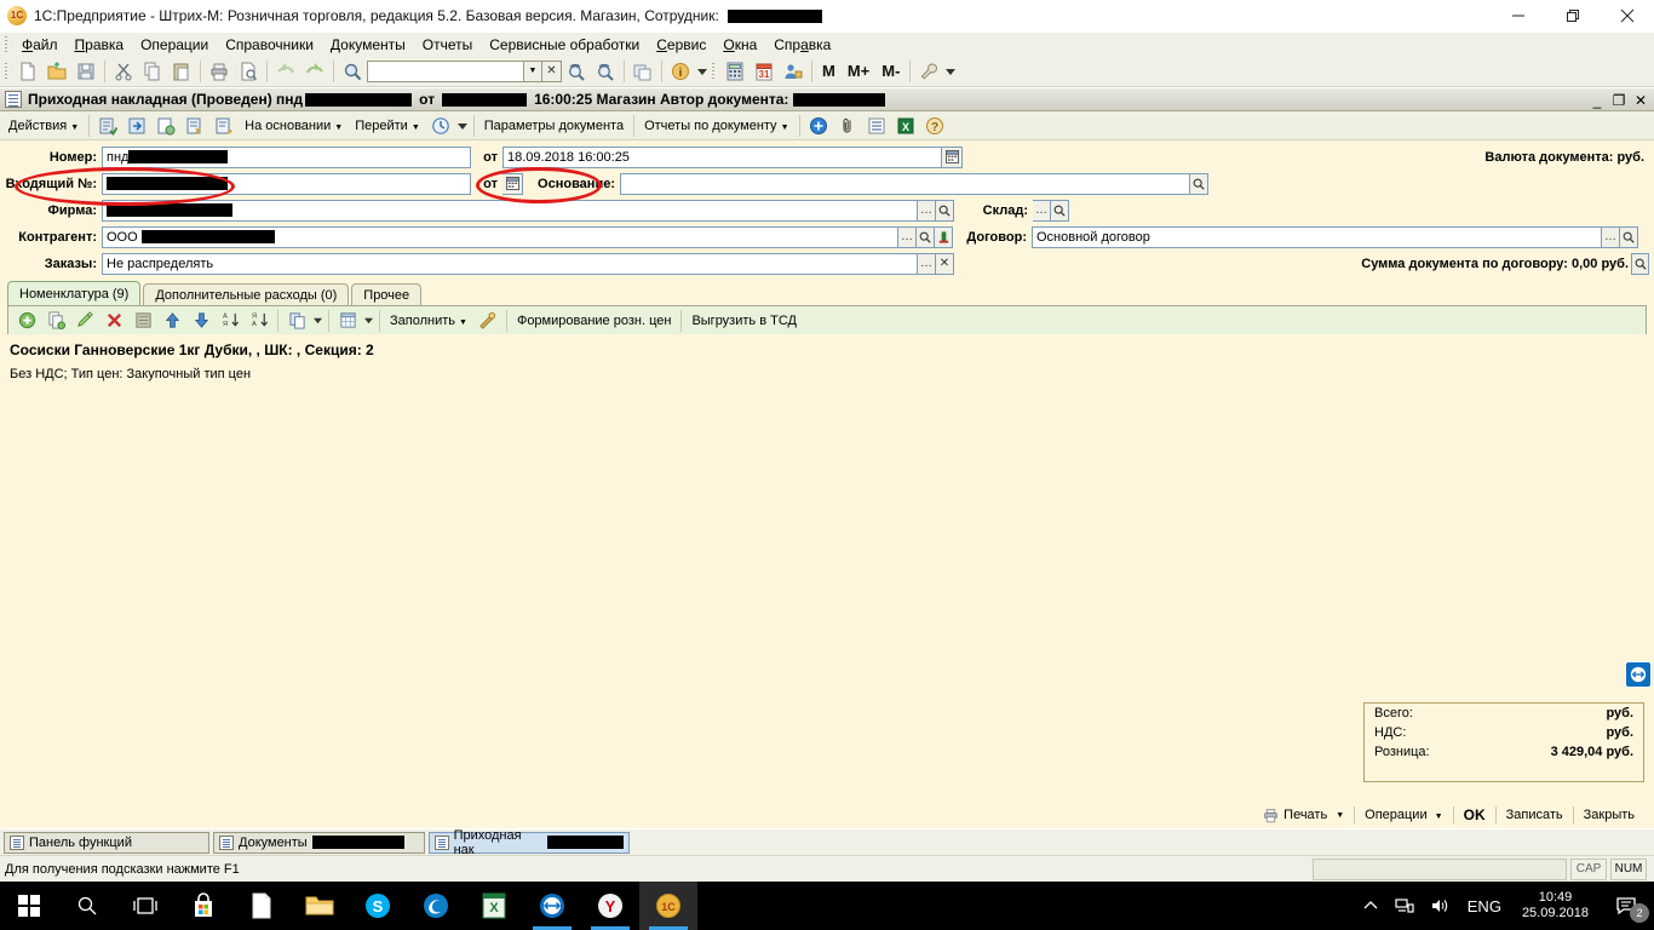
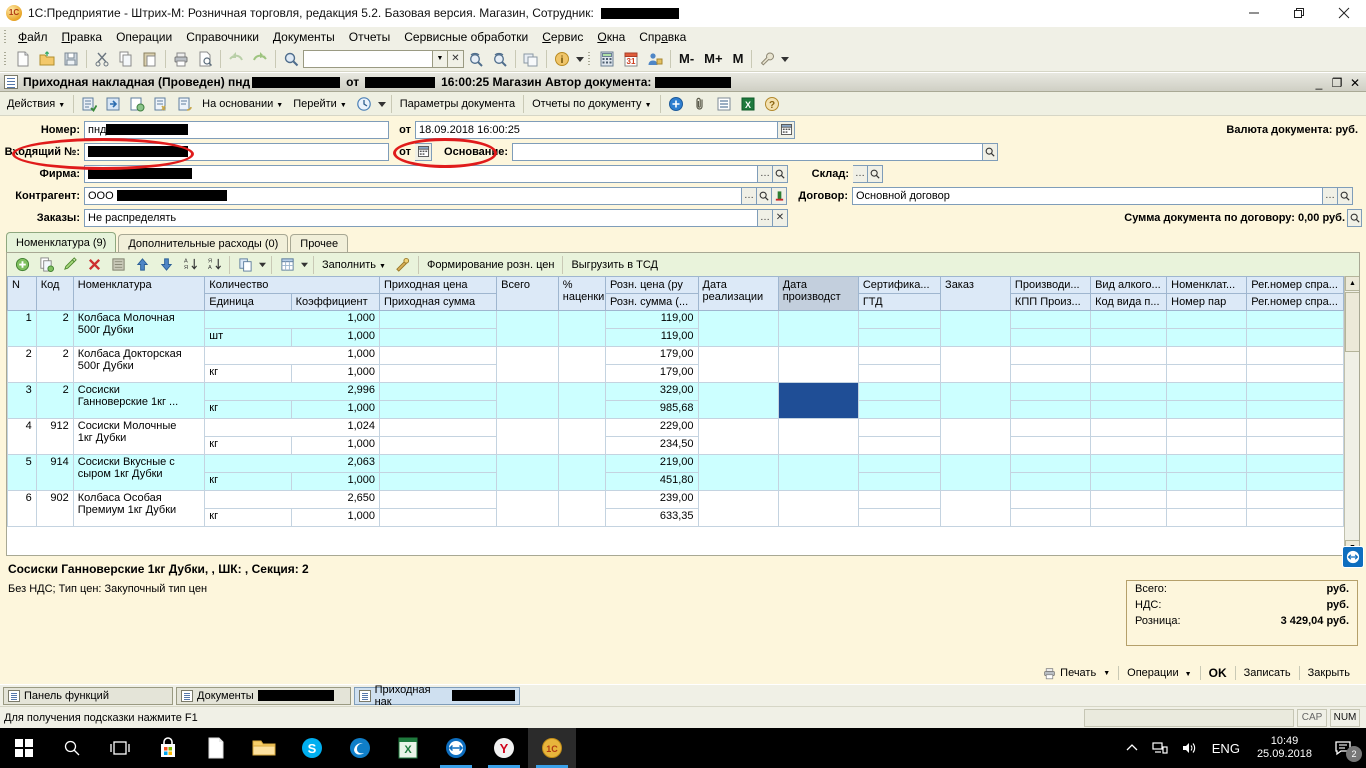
  1С
  1С:Предприятие - Штрих-М: Розничная торговля, редакция 5.2. Базовая версия. Магазин, Сотрудник:
  Файл
  Правка
  Операции
  Справочники
  Документы
  Отчеты
  Сервисные обработки
  Сервис
  Окна
  Справка
  ✕
  i
  31
- M
+ M-
  M+
- M-
+ M
  Приходная накладная (Проведен) пнд
  от
  16:00:25 Магазин Автор документа:
  _
  ❐
  ✕
  Действия
  На основании
  Перейти
  Параметры документа
  Отчеты по документу
  X
  ?
  Номер:
  пнд
  от
  18.09.2018 16:00:25
  Валюта документа: руб.
  Входящий №:
  от
  Основание:
  Фирма:
  …
  Склад:
  …
  Контрагент:
  ООО
  …
  Договор:
  Основной договор
  …
  Заказы:
  Не распределять
  …
  ✕
  Сумма документа по договору: 0,00 руб.
  Номенклатура (9)
  Дополнительные расходы (0)
  Прочее
  Заполнить
  Формирование розн. цен
  Выгрузить в ТСД
+ N	Код	Номенклатура	Количество	Приходная цена	Всего	% наценки	Розн. цена (ру	Дата реализации	Дата производст	Сертифика...	Заказ	Производи...	Вид алкого...	Номенклат...	Рег.номер спра...
+ Единица	Коэффициент	Приходная сумма	Розн. сумма (...	ГТД	КПП Произ...	Код вида п...	Номер пар	Рег.номер спра...
+ 1	2	Колбаса Молочная 500г Дубки	1,000				119,00
+ шт	1,000		119,00
+ 2	2	Колбаса Докторская 500г Дубки	1,000				179,00
+ кг	1,000		179,00
+ 3	2	Сосиски Ганноверские 1кг ...	2,996				329,00
+ кг	1,000		985,68
+ 4	912	Сосиски Молочные 1кг Дубки	1,024				229,00
+ кг	1,000		234,50
+ 5	914	Сосиски Вкусные с сыром 1кг Дубки	2,063				219,00
+ кг	1,000		451,80
+ 6	902	Колбаса Особая Премиум 1кг Дубки	2,650				239,00
+ кг	1,000		633,35
  Сосиски Ганноверские 1кг Дубки, , ШК: , Секция: 2
  Без НДС; Тип цен: Закупочный тип цен
  Всего:
  руб.
  НДС:
  руб.
  Розница:
  3 429,04 руб.
  Печать
  Операции
  OK
  Записать
  Закрыть
  Панель функций
  Документы
  Приходная нак
  Для получения подсказки нажмите F1
  CAP
  NUM
  S
  X
  Y
  1С
  ENG
  10:49
  25.09.2018
  2
